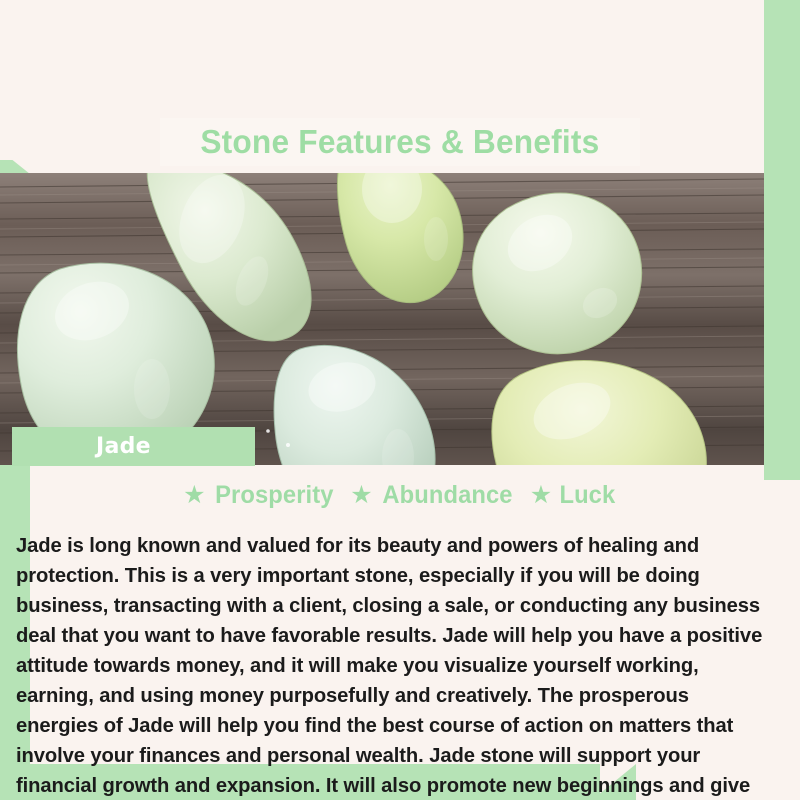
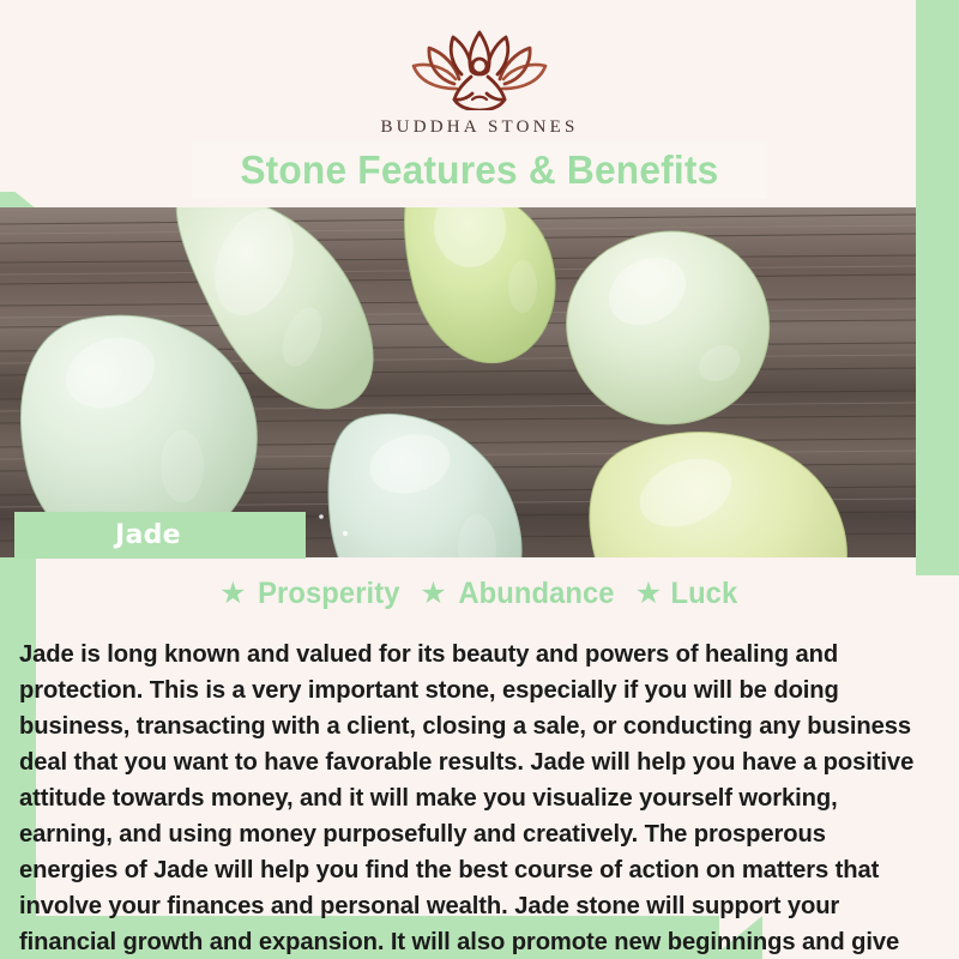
+ BUDDHA STONES
  Stone Features & Benefits
  Jade
  ★
  Prosperity
  ★
  Abundance
  ★
  Luck
  Jade is long known and valued for its beauty and powers of healing and protection. This is a very important stone, especially if you will be doing business, transacting with a client, closing a sale, or conducting any business deal that you want to have favorable results. Jade will help you have a positive attitude towards money, and it will make you visualize yourself working, earning, and using money purposefully and creatively. The prosperous energies of Jade will help you find the best course of action on matters that involve your finances and personal wealth. Jade stone will support your financial growth and expansion. It will also promote new beginnings and give
